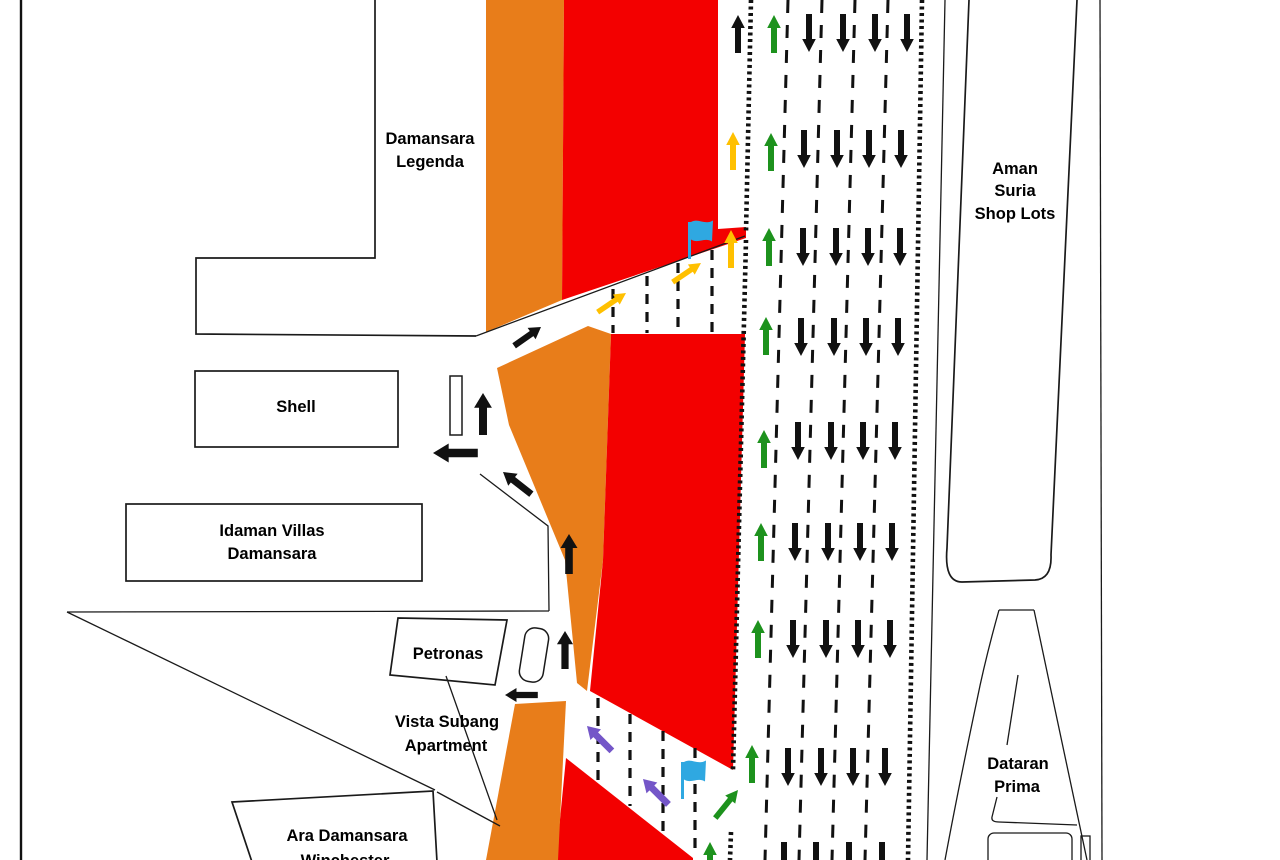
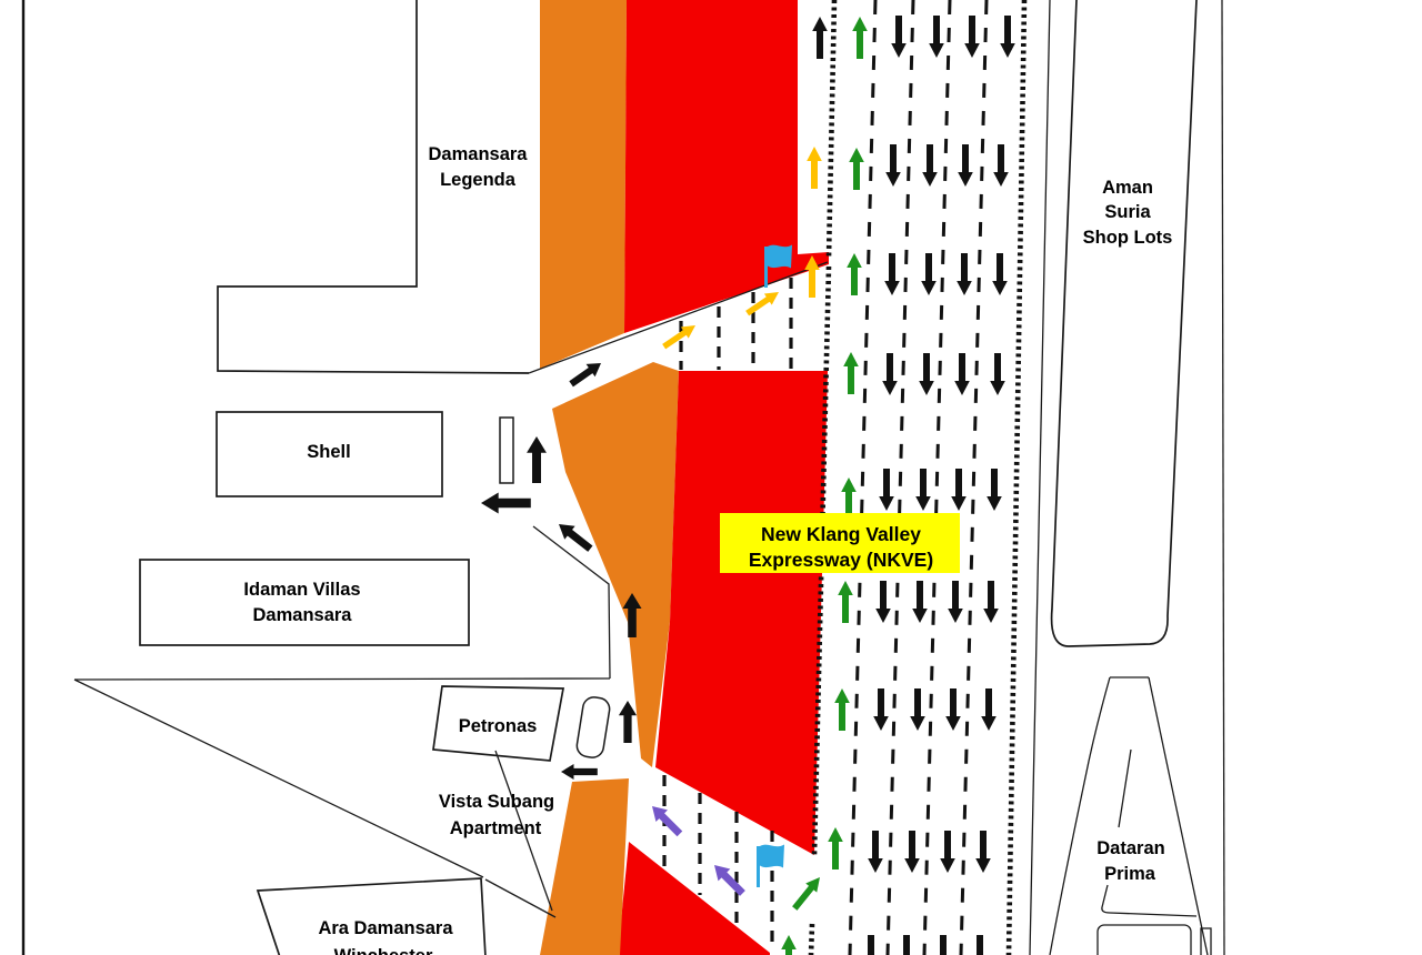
+ New Klang Valley
+ Expressway (NKVE)
  Damansara
  Legenda
  Shell
  Idaman Villas
  Damansara
  Petronas
  Vista Subang
  Apartment
  Ara Damansara
  Aman
  Suria
  Shop Lots
  Dataran
  Prima
